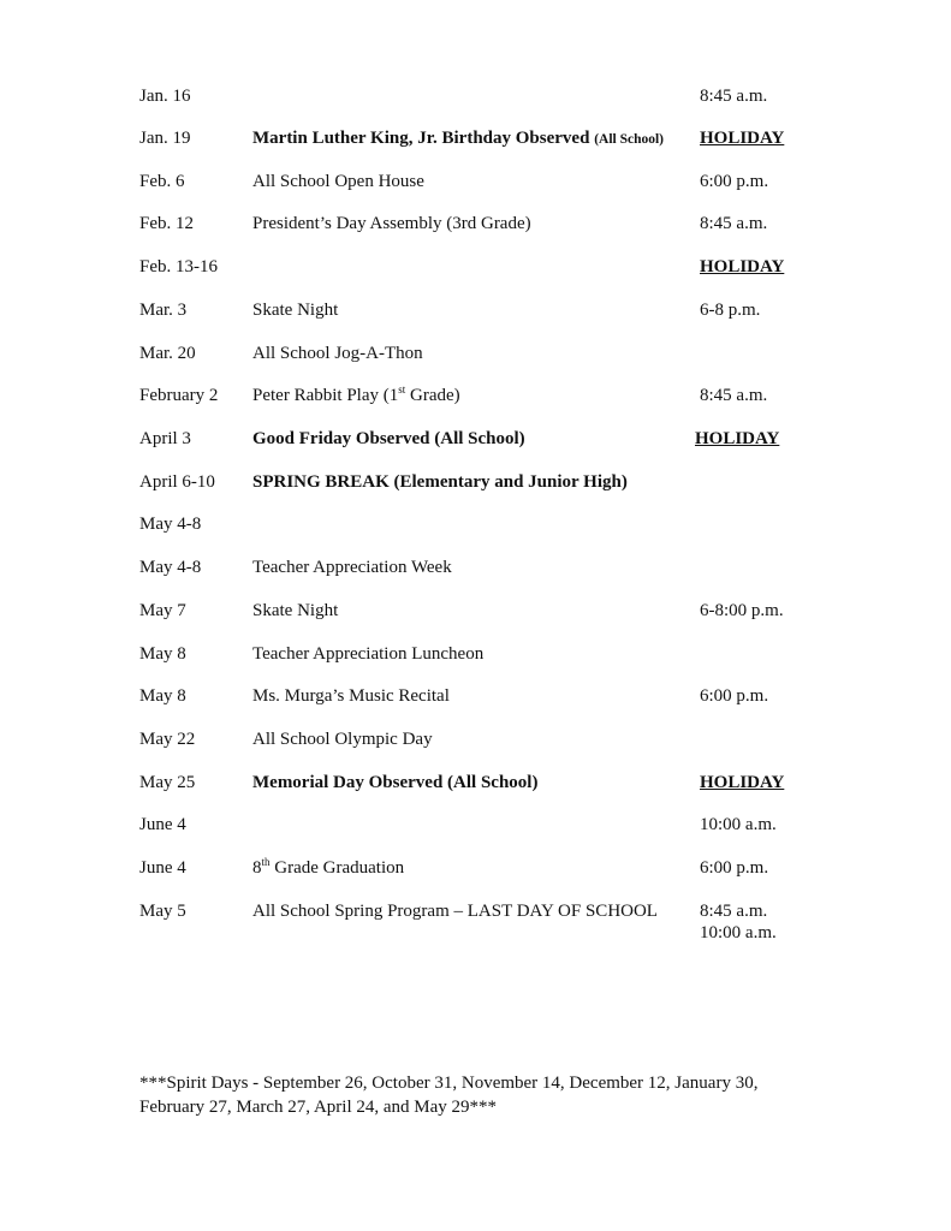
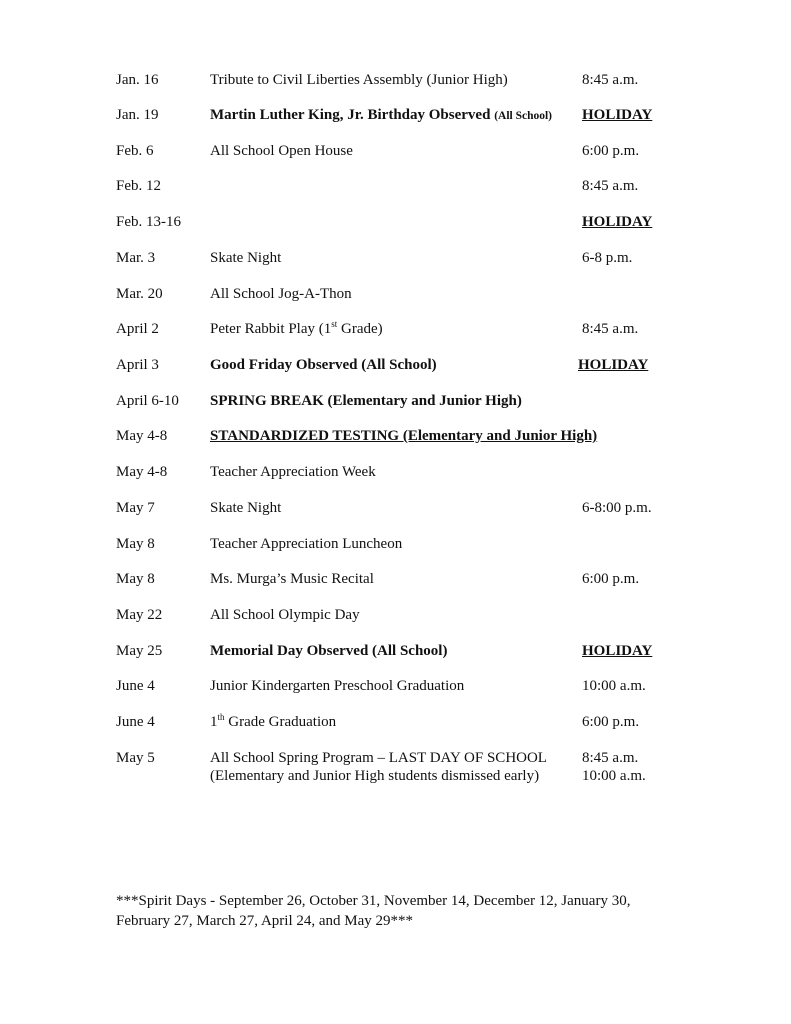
  Jan. 16
+ Tribute to Civil Liberties Assembly (Junior High)
  8:45 a.m.
  Jan. 19
  Martin Luther King, Jr. Birthday Observed (All School)
  HOLIDAY
  Feb. 6
  All School Open House
  6:00 p.m.
  Feb. 12
- President’s Day Assembly (3rd Grade)
  8:45 a.m.
  Feb. 13-16
  HOLIDAY
  Mar. 3
  Skate Night
  6-8 p.m.
  Mar. 20
  All School Jog-A-Thon
- February 2
+ April 2
  Peter Rabbit Play (1st Grade)
  8:45 a.m.
  April 3
  Good Friday Observed (All School)
  HOLIDAY
  April 6-10
  SPRING BREAK (Elementary and Junior High)
  May 4-8
+ STANDARDIZED TESTING (Elementary and Junior High)
  May 4-8
  Teacher Appreciation Week
  May 7
  Skate Night
  6-8:00 p.m.
  May 8
  Teacher Appreciation Luncheon
  May 8
  Ms. Murga’s Music Recital
  6:00 p.m.
  May 22
  All School Olympic Day
  May 25
  Memorial Day Observed (All School)
  HOLIDAY
  June 4
+ Junior Kindergarten Preschool Graduation
  10:00 a.m.
  June 4
- 8th Grade Graduation
+ 1th Grade Graduation
  6:00 p.m.
  May 5
  All School Spring Program – LAST DAY OF SCHOOL
  8:45 a.m.
+ (Elementary and Junior High students dismissed early)
  10:00 a.m.
  ***Spirit Days - September 26, October 31, November 14, December 12, January 30, February 27, March 27, April 24, and May 29***
